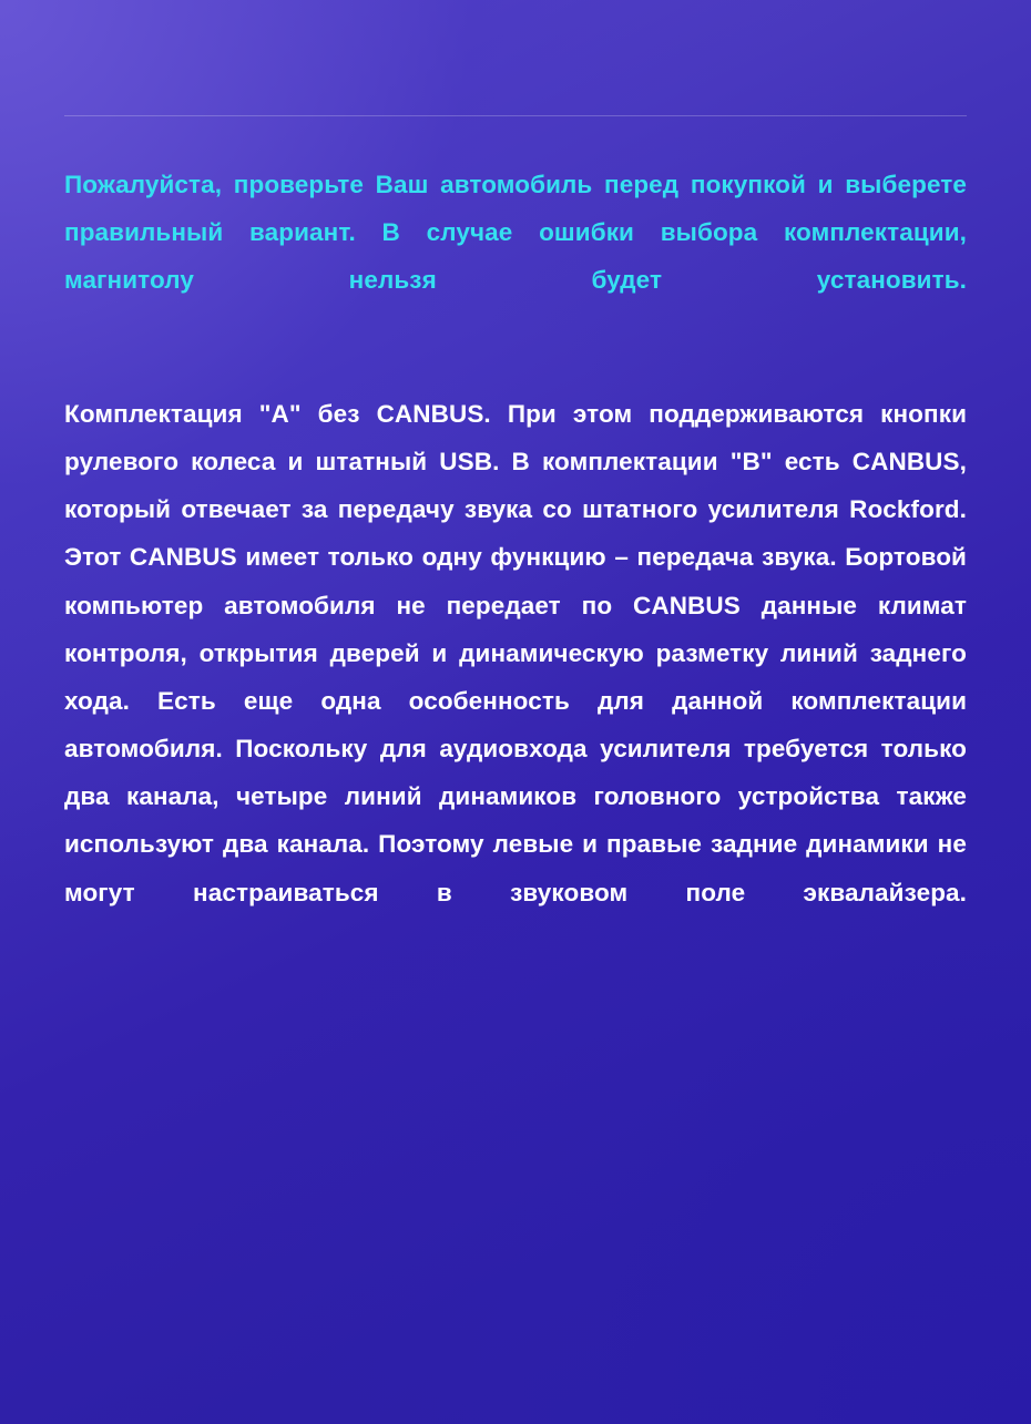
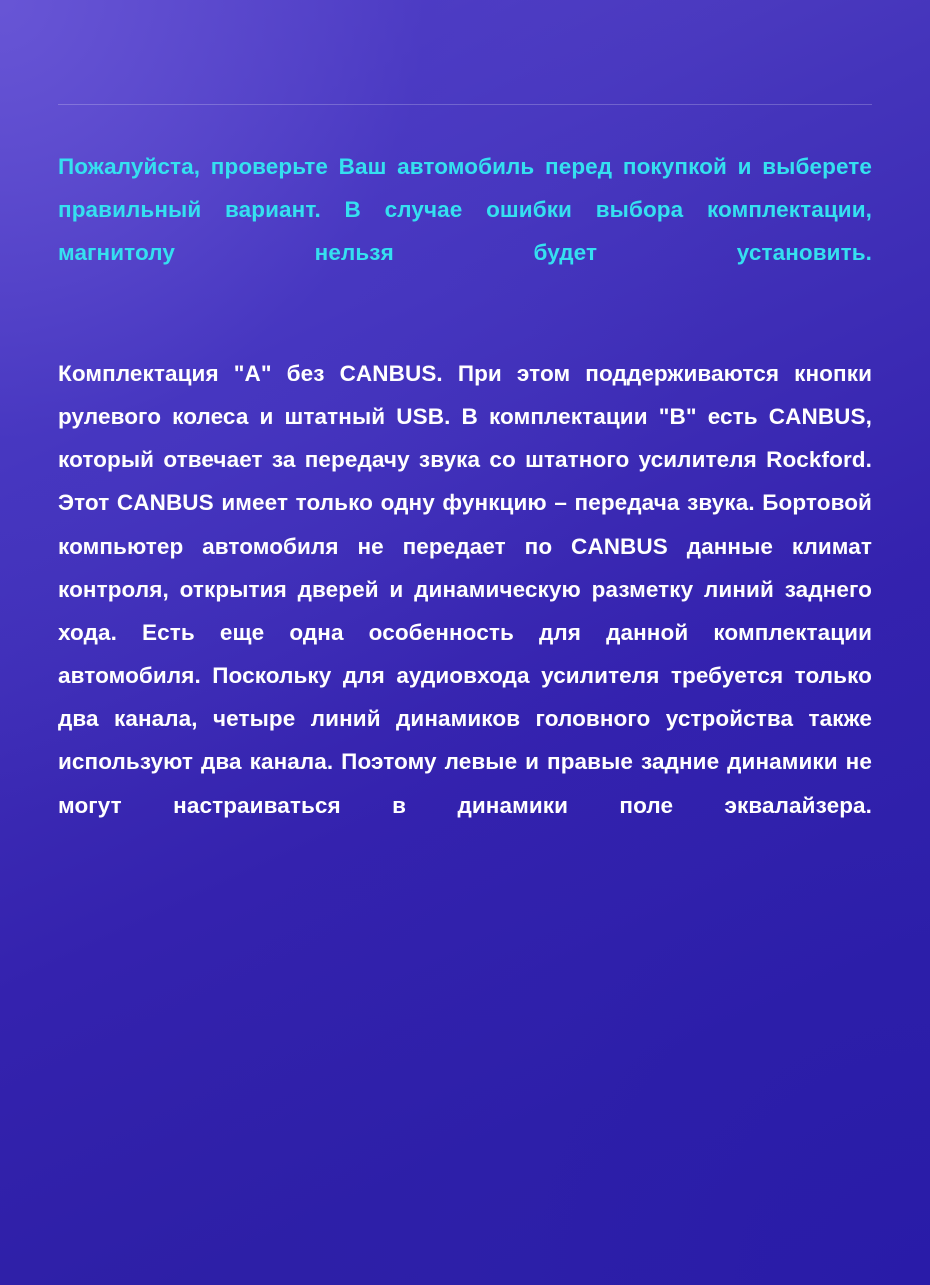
  Пожалуйста, проверьте Ваш автомобиль перед покупкой и выберете правильный вариант. В случае ошибки выбора комплектации, магнитолу нельзя будет установить.
- Комплектация "A" без CANBUS. При этом поддерживаются кнопки рулевого колеса и штатный USB. В комплектации "B" есть CANBUS, который отвечает за передачу звука со штатного усилителя Rockford. Этот CANBUS имеет только одну функцию – передача звука. Бортовой компьютер автомобиля не передает по CANBUS данные климат контроля, открытия дверей и динамическую разметку линий заднего хода. Есть еще одна особенность для данной комплектации автомобиля. Поскольку для аудиовхода усилителя требуется только два канала, четыре линий динамиков головного устройства также используют два канала. Поэтому левые и правые задние динамики не могут настраиваться в звуковом поле эквалайзера.
+ Комплектация "A" без CANBUS. При этом поддерживаются кнопки рулевого колеса и штатный USB. В комплектации "B" есть CANBUS, который отвечает за передачу звука со штатного усилителя Rockford. Этот CANBUS имеет только одну функцию – передача звука. Бортовой компьютер автомобиля не передает по CANBUS данные климат контроля, открытия дверей и динамическую разметку линий заднего хода. Есть еще одна особенность для данной комплектации автомобиля. Поскольку для аудиовхода усилителя требуется только два канала, четыре линий динамиков головного устройства также используют два канала. Поэтому левые и правые задние динамики не могут настраиваться в динамики поле эквалайзера.
